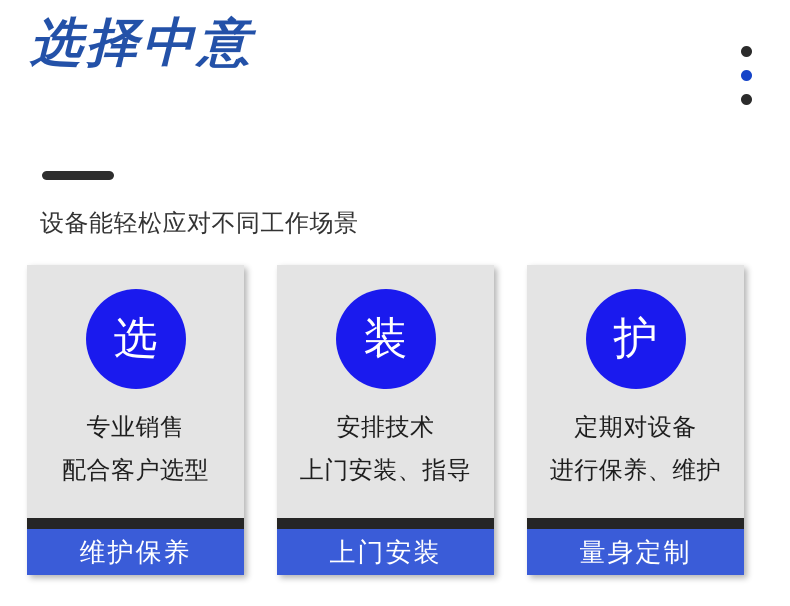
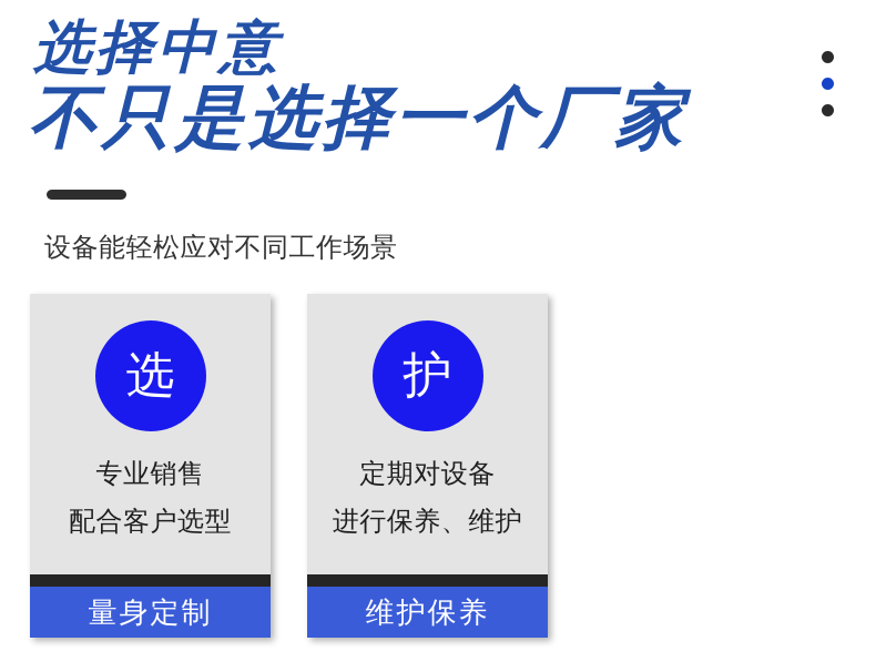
  选择中意
+ 不只是选择一个厂家
  设备能轻松应对不同工作场景
  选
  专业销售
  配合客户选型
- 维护保养
+ 量身定制
- 装
- 安排技术
- 上门安装、指导
- 上门安装
  护
  定期对设备
  进行保养、维护
- 量身定制
+ 维护保养
